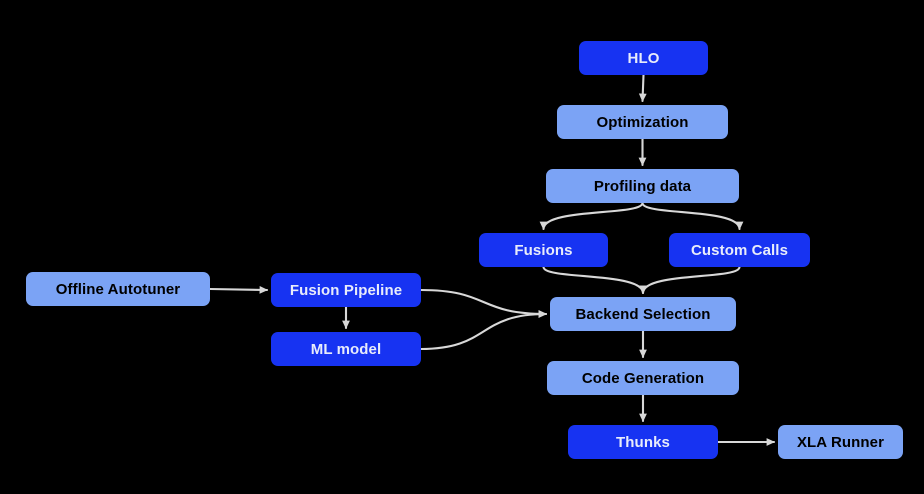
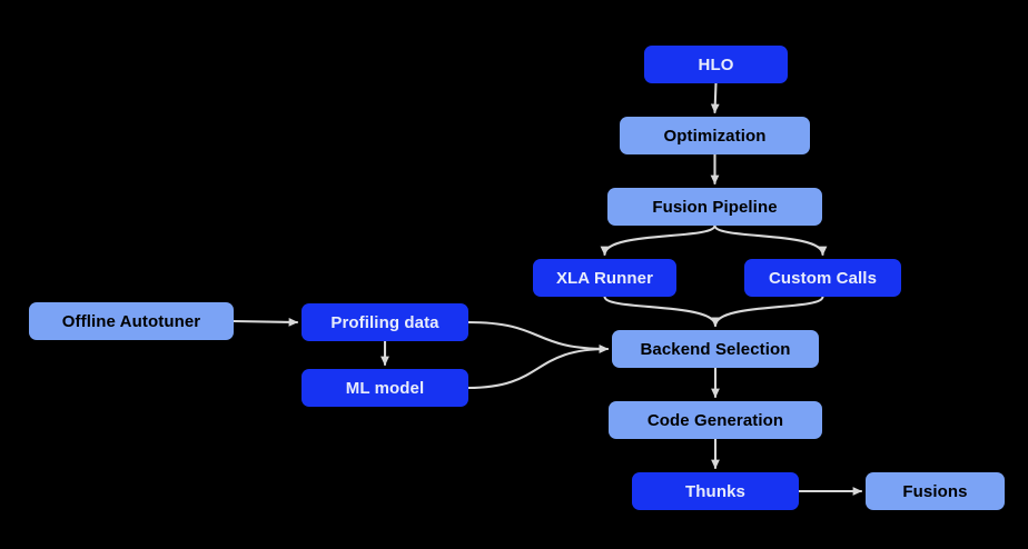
  HLO
  Optimization
- Profiling data
+ Fusion Pipeline
- Fusions
+ XLA Runner
  Custom Calls
  Backend Selection
  Code Generation
  Thunks
- XLA Runner
+ Fusions
  Offline Autotuner
- Fusion Pipeline
+ Profiling data
  ML model
